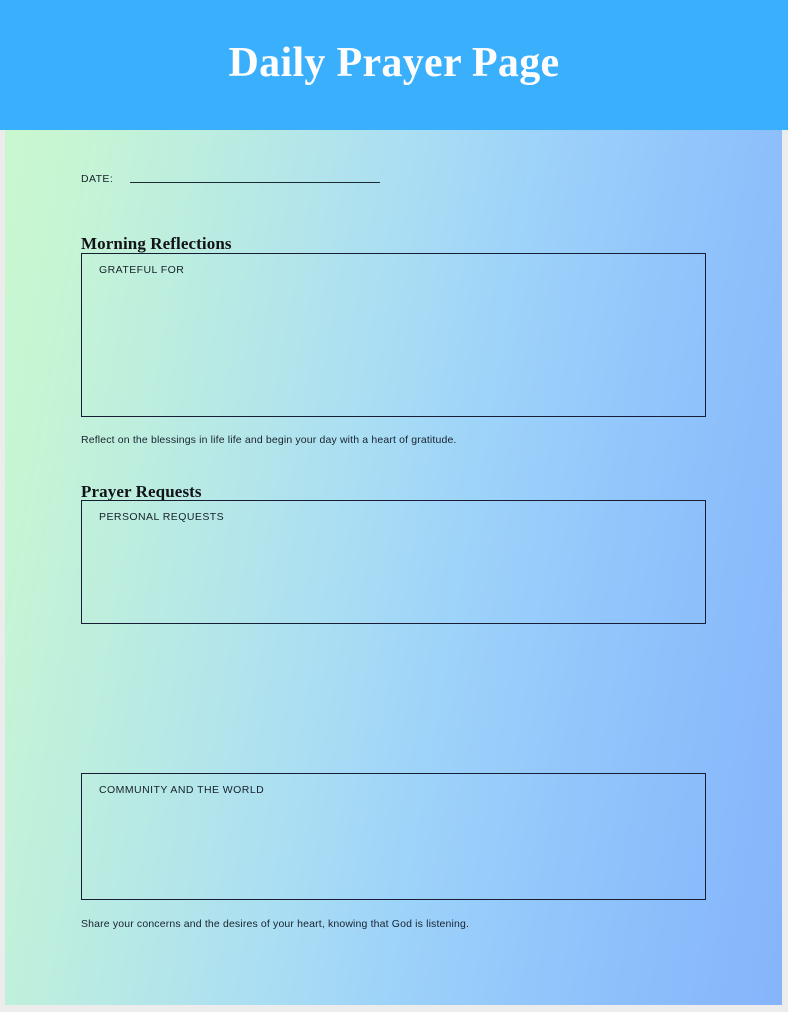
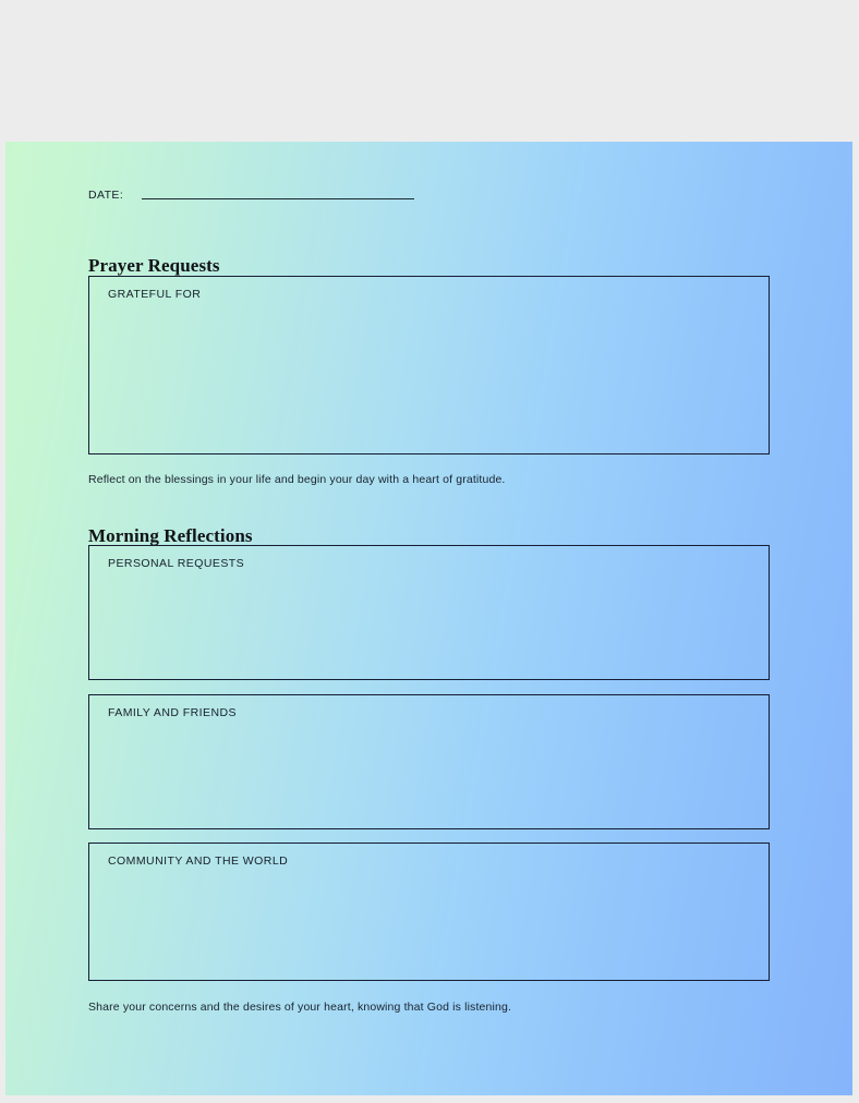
- Daily Prayer Page
  DATE:
- Morning Reflections
+ Prayer Requests
  GRATEFUL FOR
- Reflect on the blessings in life life and begin your day with a heart of gratitude.
+ Reflect on the blessings in your life and begin your day with a heart of gratitude.
- Prayer Requests
+ Morning Reflections
  PERSONAL REQUESTS
+ FAMILY AND FRIENDS
  COMMUNITY AND THE WORLD
  Share your concerns and the desires of your heart, knowing that God is listening.
